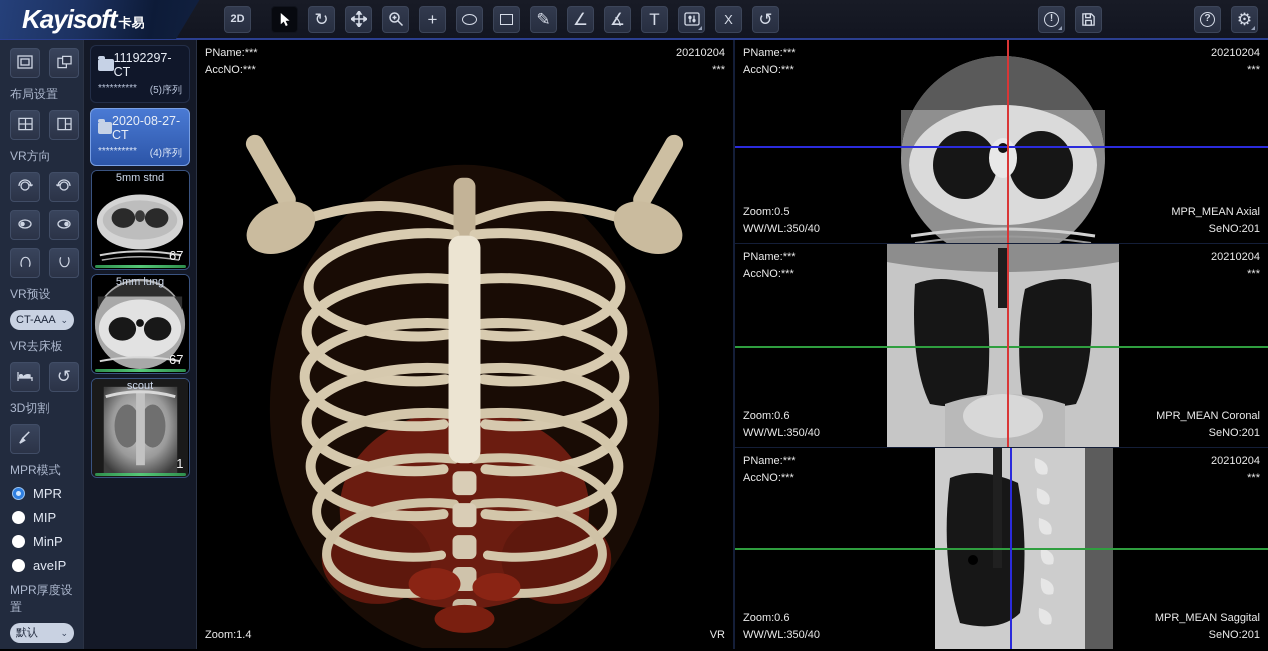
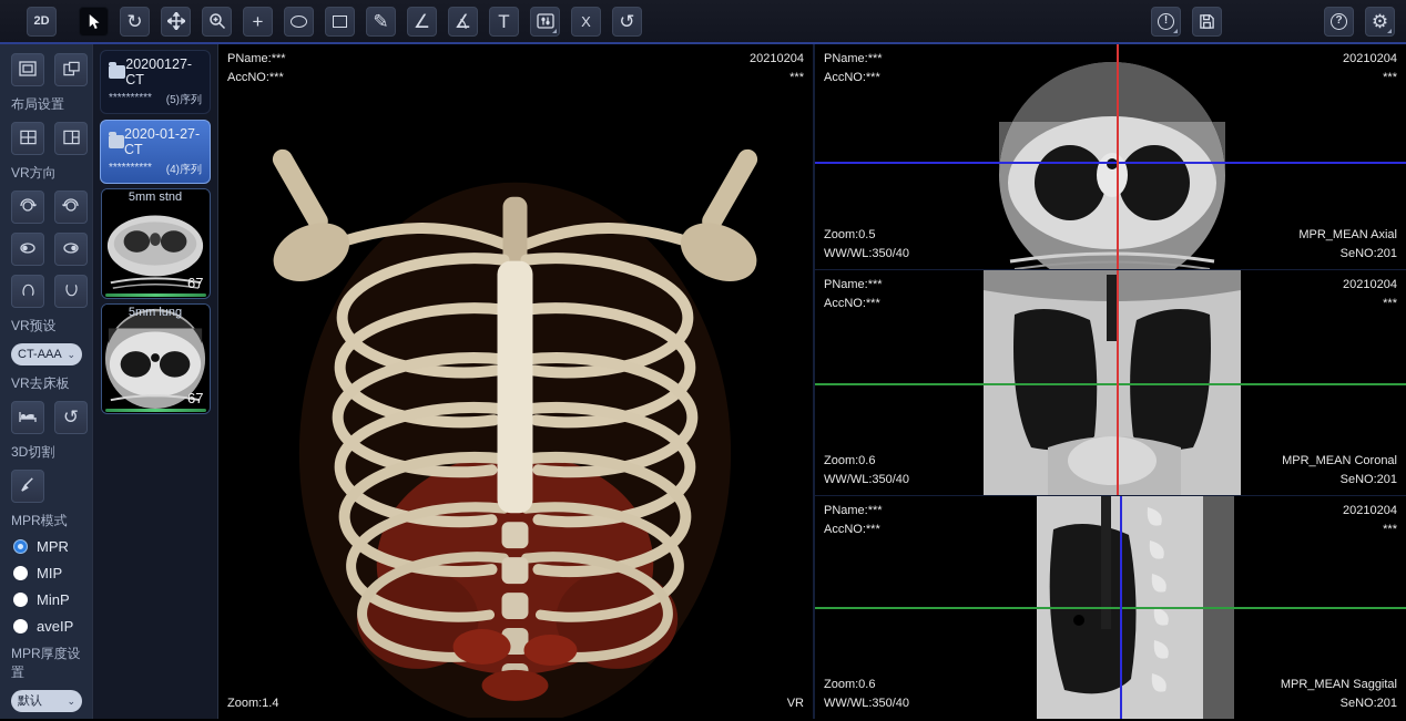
- Kayisoft
- 卡易
  2D
  ↻
  +
  ✎
  ∠
  ∡
  T
  X
  ↺
  !
  ?
  ⚙
  布局设置
  VR方向
  VR预设
  CT-AAA
  ⌄
  VR去床板
  ↺
  3D切割
  MPR模式
  MPR
  MIP
  MinP
  aveIP
  MPR厚度设置
  默认
  ⌄
- 11192297-CT
+ 20200127-CT
  **********
  (5)序列
- 2020-08-27-CT
+ 2020-01-27-CT
  **********
  (4)序列
  5mm stnd
  67
  5mm lung
  67
- scout
- 1
  PName:***
  AccNO:***
  20210204
  ***
  Zoom:1.4
  VR
  PName:***
  AccNO:***
  20210204
  ***
  Zoom:0.5
  WW/WL:350/40
  MPR_MEAN Axial
  SeNO:201
  PName:***
  AccNO:***
  20210204
  ***
  Zoom:0.6
  WW/WL:350/40
  MPR_MEAN Coronal
  SeNO:201
  PName:***
  AccNO:***
  20210204
  ***
  Zoom:0.6
  WW/WL:350/40
  MPR_MEAN Saggital
  SeNO:201
